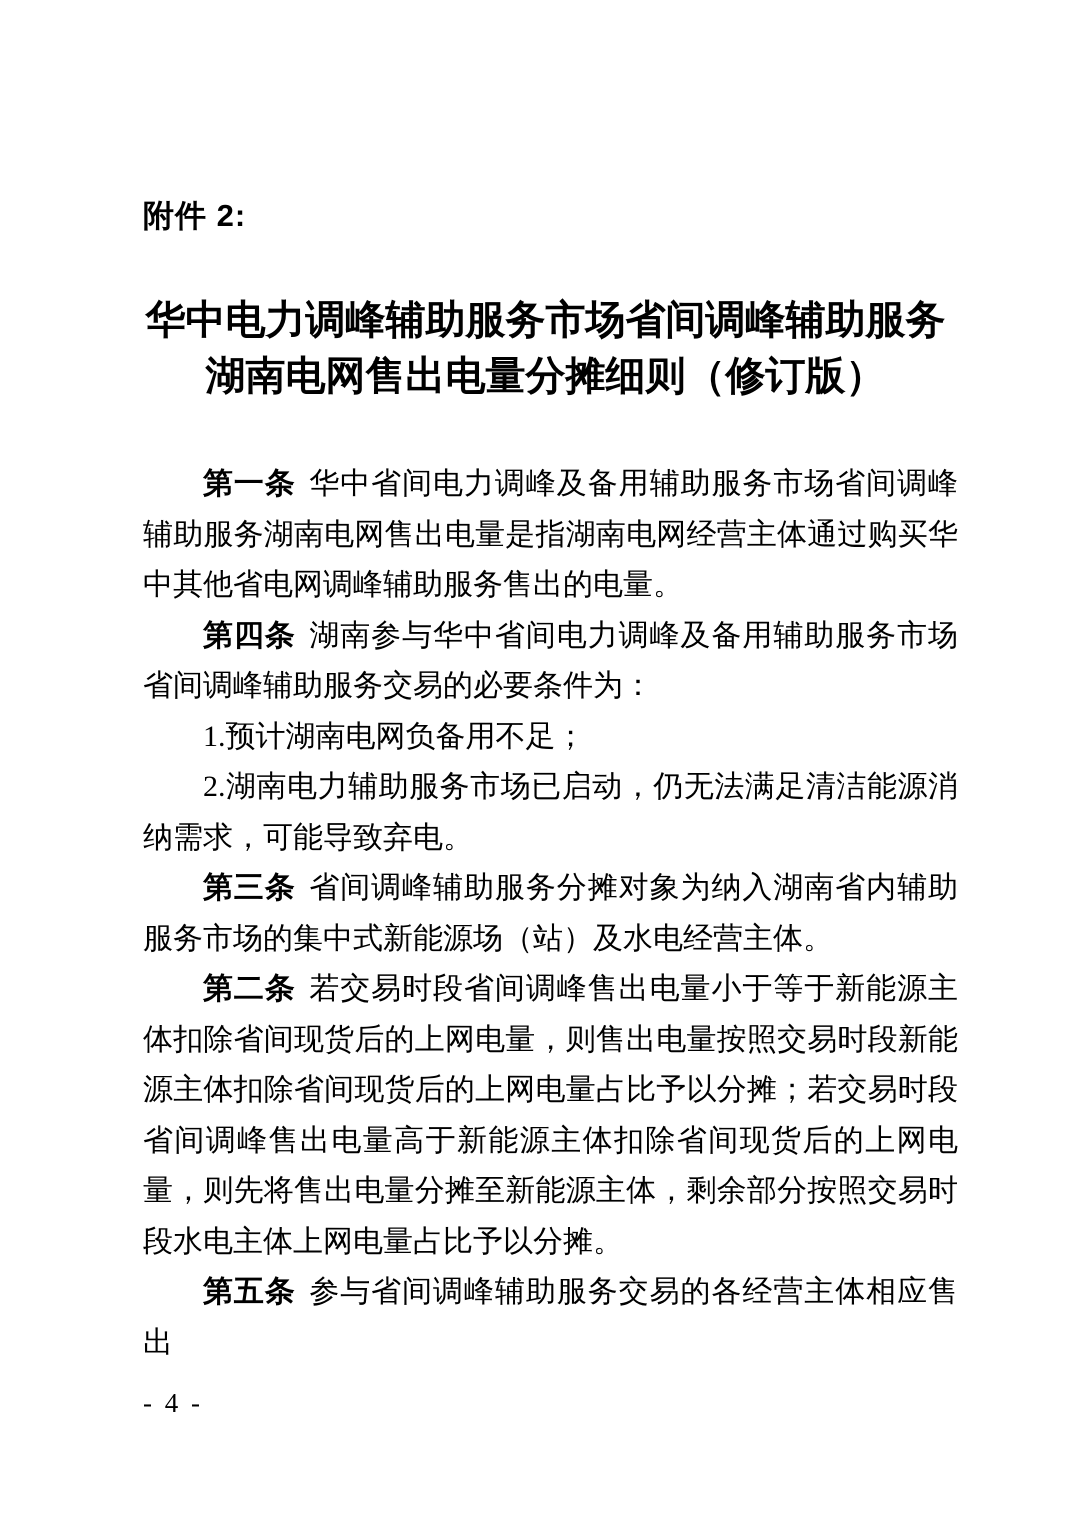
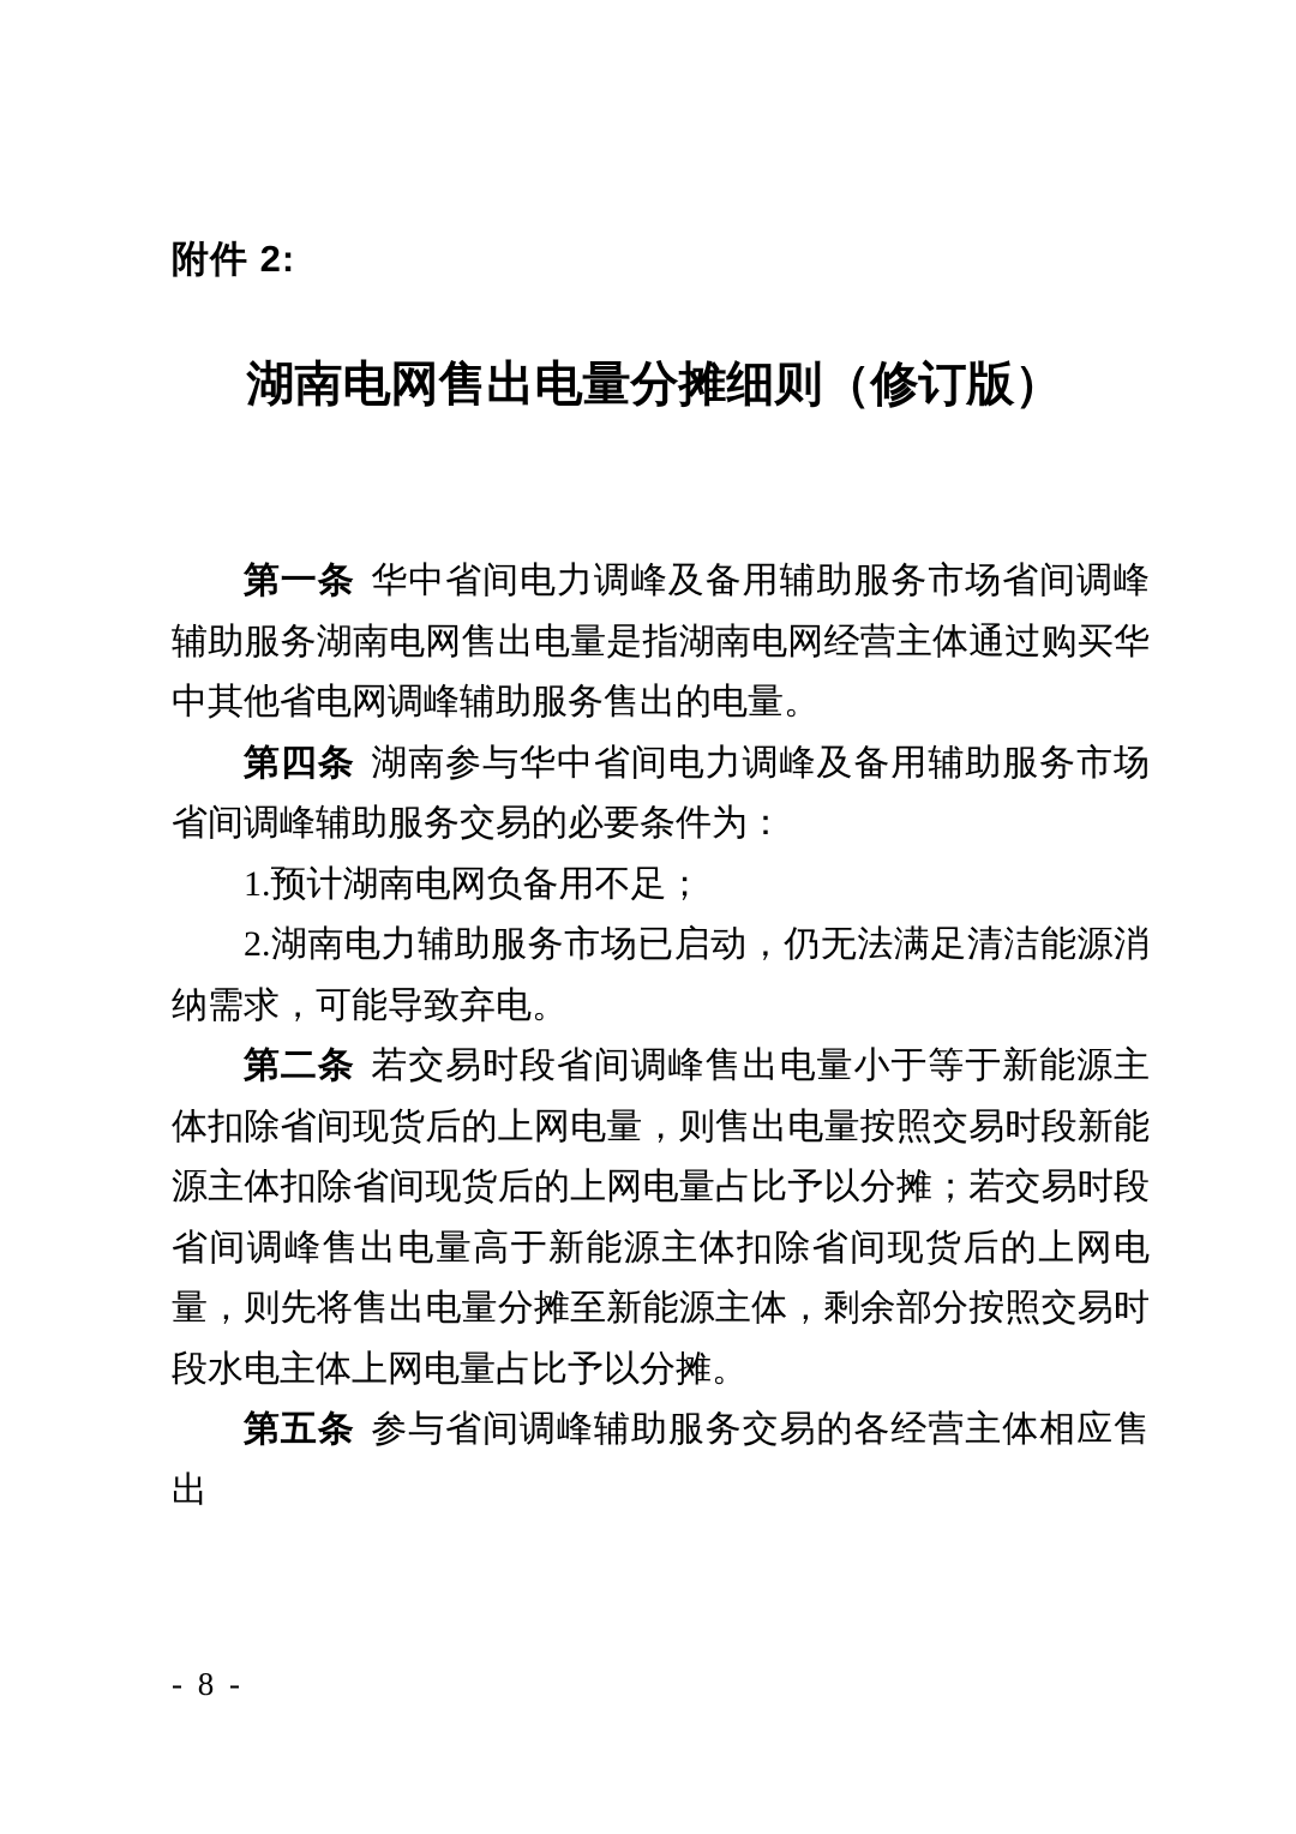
  附件 2:
- 华中电力调峰辅助服务市场省间调峰辅助服务
  湖南电网售出电量分摊细则（修订版）
  第一条 华中省间电力调峰及备用辅助服务市场省间调峰辅助服务湖南电网售出电量是指湖南电网经营主体通过购买华中其他省电网调峰辅助服务售出的电量。
  第四条 湖南参与华中省间电力调峰及备用辅助服务市场省间调峰辅助服务交易的必要条件为：
  1.预计湖南电网负备用不足；
  2.湖南电力辅助服务市场已启动，仍无法满足清洁能源消纳需求，可能导致弃电。
- 第三条 省间调峰辅助服务分摊对象为纳入湖南省内辅助服务市场的集中式新能源场（站）及水电经营主体。
  第二条 若交易时段省间调峰售出电量小于等于新能源主体扣除省间现货后的上网电量，则售出电量按照交易时段新能源主体扣除省间现货后的上网电量占比予以分摊；若交易时段省间调峰售出电量高于新能源主体扣除省间现货后的上网电量，则先将售出电量分摊至新能源主体，剩余部分按照交易时段水电主体上网电量占比予以分摊。
  第五条 参与省间调峰辅助服务交易的各经营主体相应售出
- - 4 -
+ - 8 -
